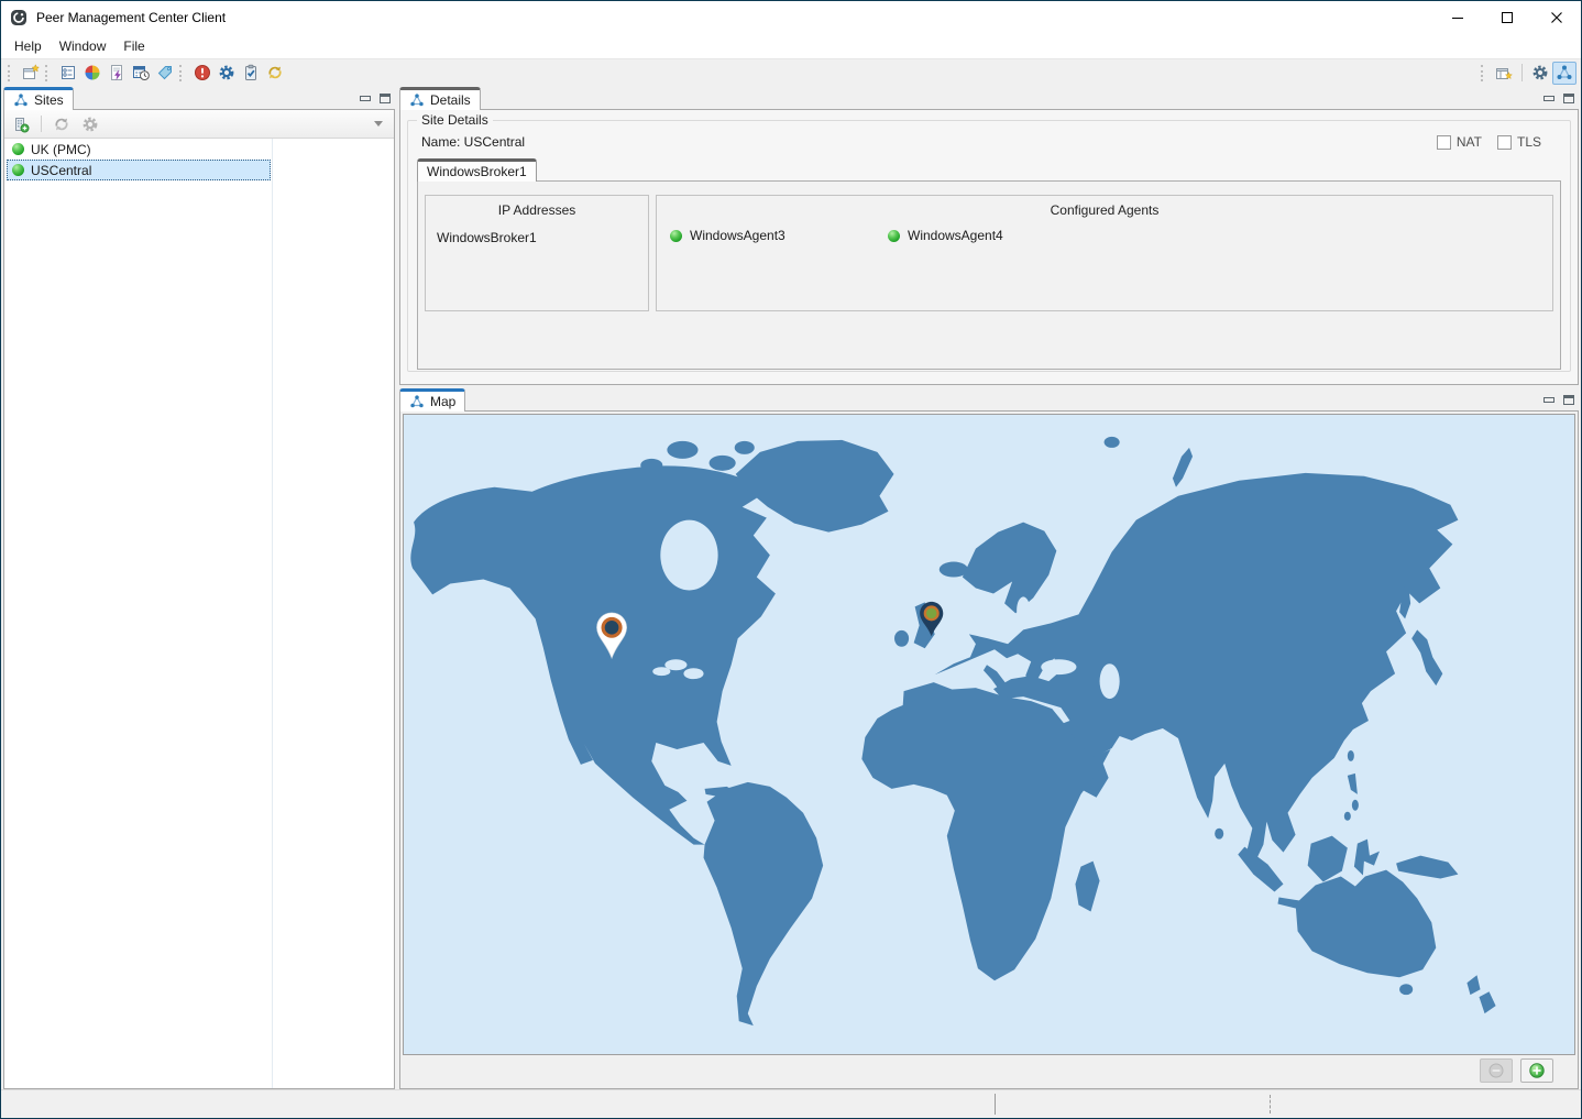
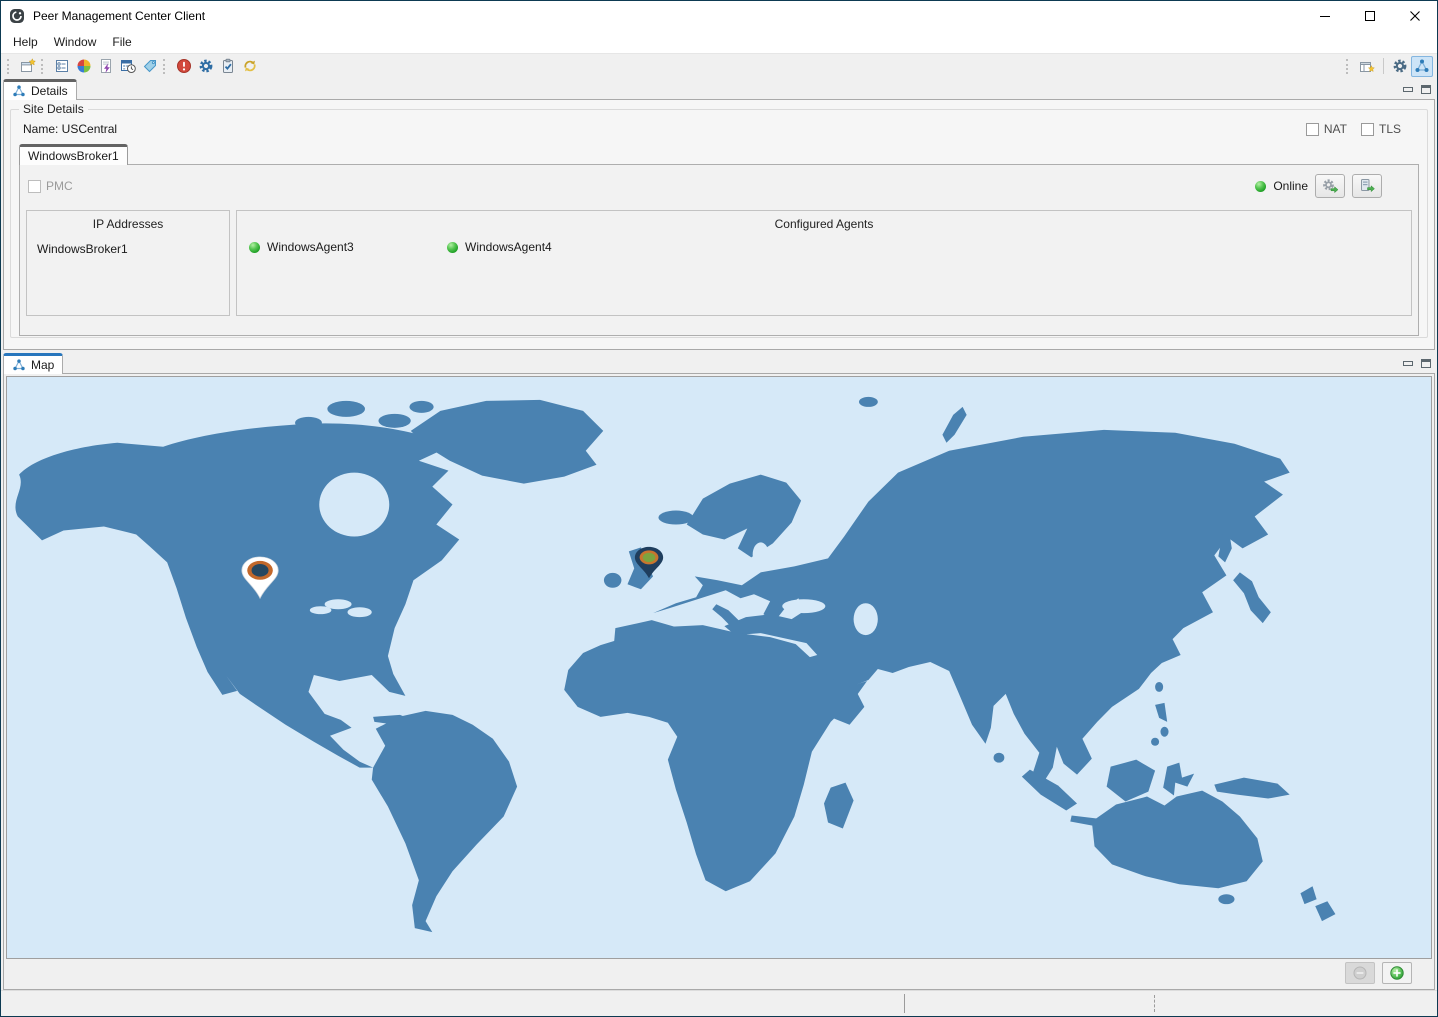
  Peer Management Center Client
  Help
  Window
  File
- Sites
- UK (PMC)
- USCentral
  Details
  Site Details
  Name: USCentral
  NAT
  TLS
  WindowsBroker1
+ PMC
+ Online
  IP Addresses
  WindowsBroker1
  Configured Agents
  WindowsAgent3
  WindowsAgent4
  Map
